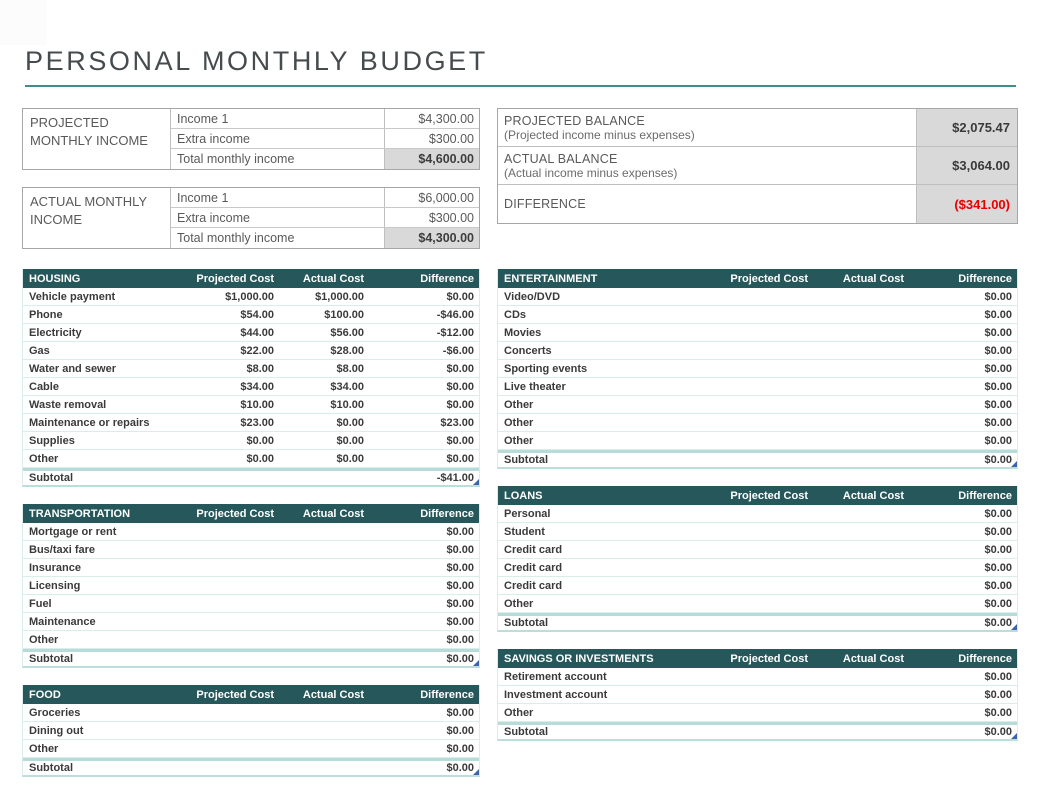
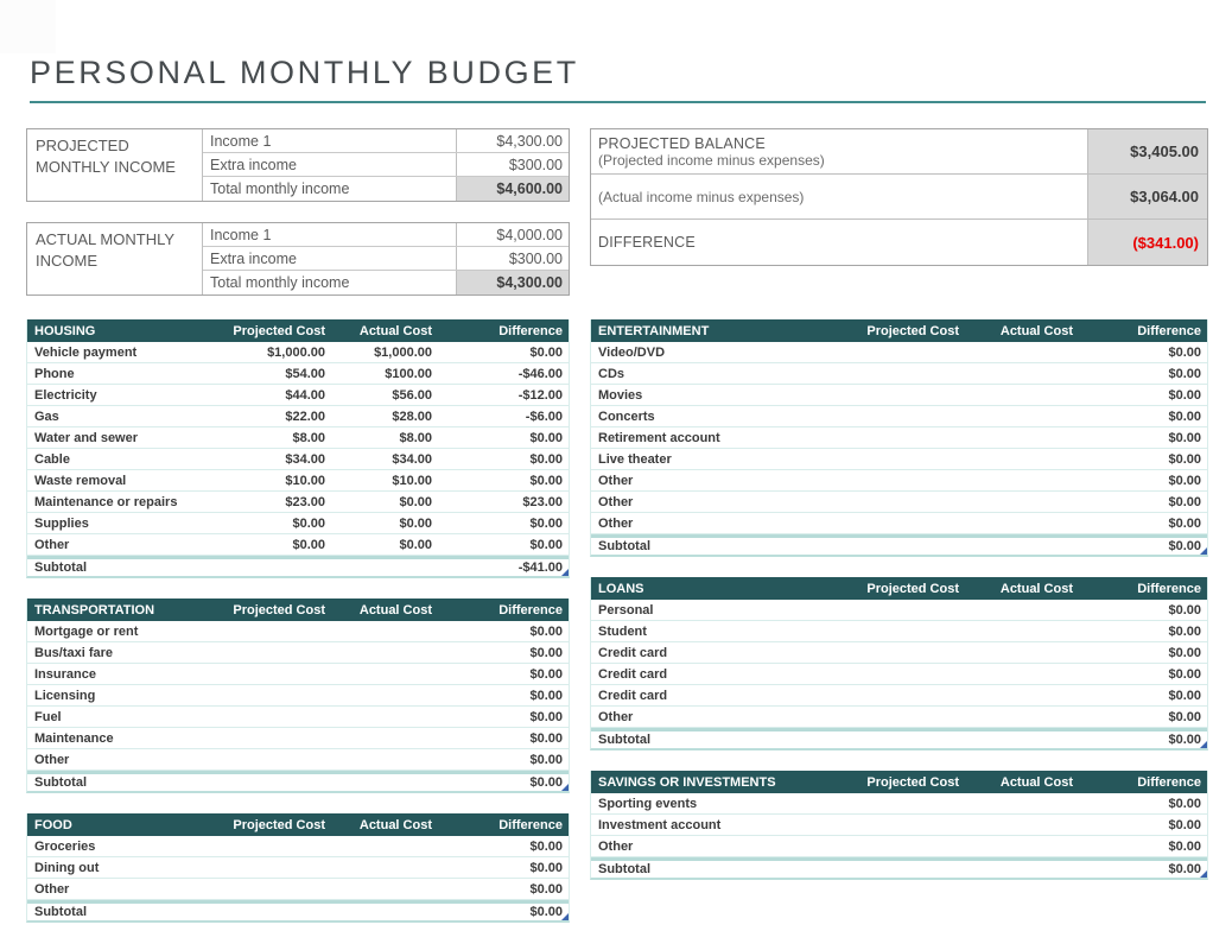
  PERSONAL MONTHLY BUDGET
  PROJECTED MONTHLY INCOME
  Income 1
  $4,300.00
  Extra income
  $300.00
  Total monthly income
  $4,600.00
  ACTUAL MONTHLY INCOME
  Income 1
- $6,000.00
+ $4,000.00
  Extra income
  $300.00
  Total monthly income
  $4,300.00
  PROJECTED BALANCE
  (Projected income minus expenses)
- $2,075.47
+ $3,405.00
- ACTUAL BALANCE
  (Actual income minus expenses)
  $3,064.00
  DIFFERENCE
  ($341.00)
  HOUSING
  Projected Cost
  Actual Cost
  Difference
  Vehicle payment
  $1,000.00
  $1,000.00
  $0.00
  Phone
  $54.00
  $100.00
  -$46.00
  Electricity
  $44.00
  $56.00
  -$12.00
  Gas
  $22.00
  $28.00
  -$6.00
  Water and sewer
  $8.00
  $8.00
  $0.00
  Cable
  $34.00
  $34.00
  $0.00
  Waste removal
  $10.00
  $10.00
  $0.00
  Maintenance or repairs
  $23.00
  $0.00
  $23.00
  Supplies
  $0.00
  $0.00
  $0.00
  Other
  $0.00
  $0.00
  $0.00
  Subtotal
  -$41.00
  TRANSPORTATION
  Projected Cost
  Actual Cost
  Difference
  Mortgage or rent
  $0.00
  Bus/taxi fare
  $0.00
  Insurance
  $0.00
  Licensing
  $0.00
  Fuel
  $0.00
  Maintenance
  $0.00
  Other
  $0.00
  Subtotal
  $0.00
  FOOD
  Projected Cost
  Actual Cost
  Difference
  Groceries
  $0.00
  Dining out
  $0.00
  Other
  $0.00
  Subtotal
  $0.00
  ENTERTAINMENT
  Projected Cost
  Actual Cost
  Difference
  Video/DVD
  $0.00
  CDs
  $0.00
  Movies
  $0.00
  Concerts
  $0.00
- Sporting events
+ Retirement account
  $0.00
  Live theater
  $0.00
  Other
  $0.00
  Other
  $0.00
  Other
  $0.00
  Subtotal
  $0.00
  LOANS
  Projected Cost
  Actual Cost
  Difference
  Personal
  $0.00
  Student
  $0.00
  Credit card
  $0.00
  Credit card
  $0.00
  Credit card
  $0.00
  Other
  $0.00
  Subtotal
  $0.00
  SAVINGS OR INVESTMENTS
  Projected Cost
  Actual Cost
  Difference
- Retirement account
+ Sporting events
  $0.00
  Investment account
  $0.00
  Other
  $0.00
  Subtotal
  $0.00
